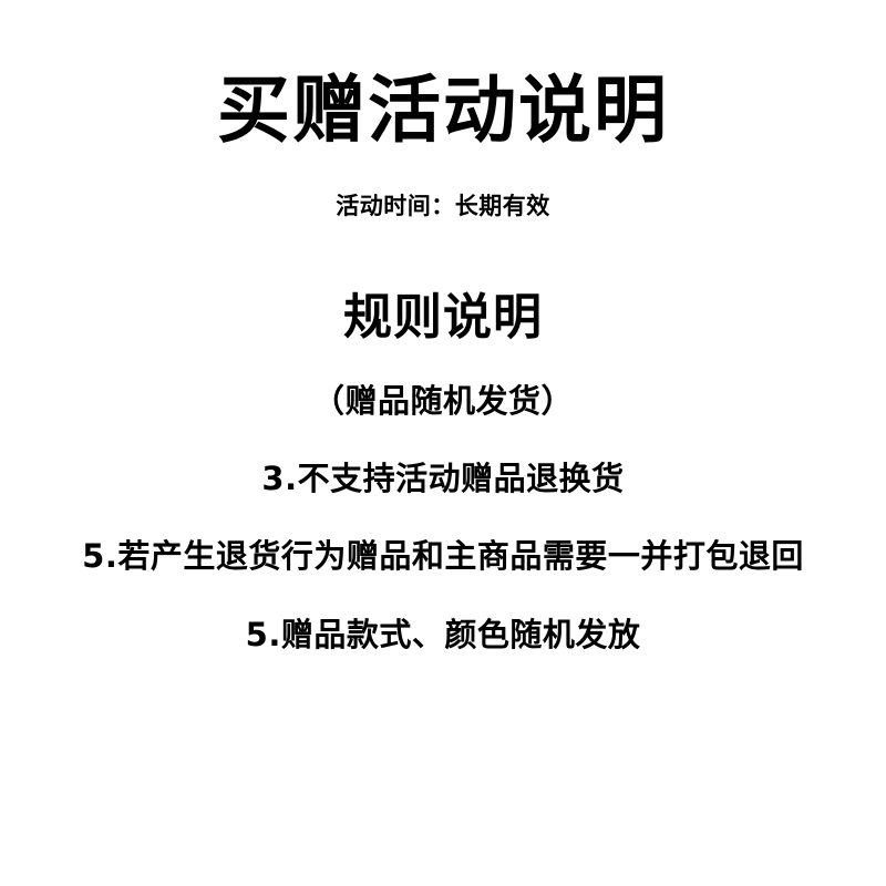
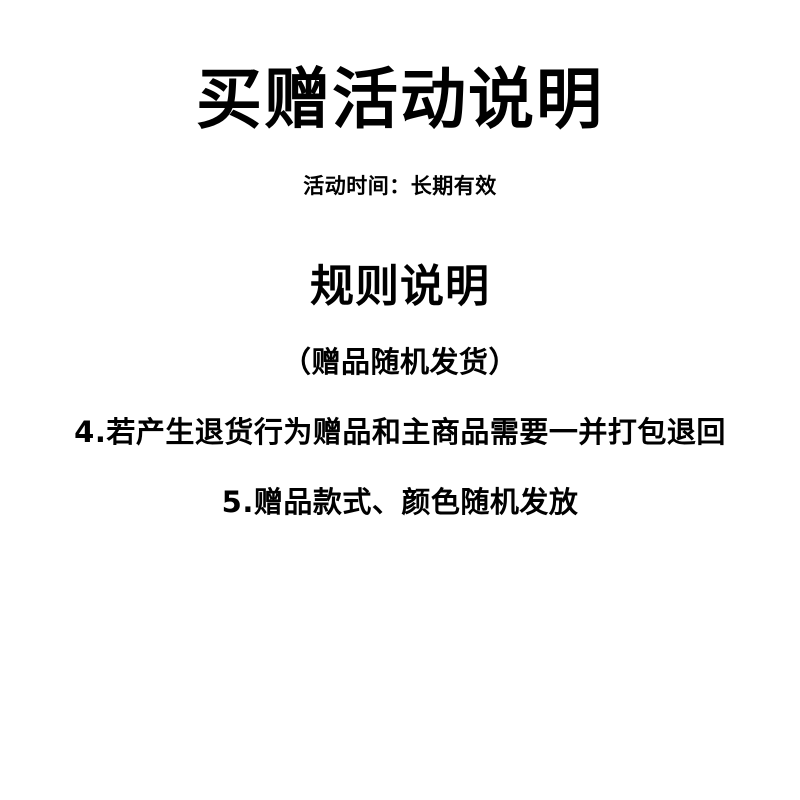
  买赠活动说明
  活动时间：长期有效
  规则说明
  （赠品随机发货）
- 3.不支持活动赠品退换货
- 5.若产生退货行为赠品和主商品需要一并打包退回
+ 4.若产生退货行为赠品和主商品需要一并打包退回
  5.赠品款式、颜色随机发放
